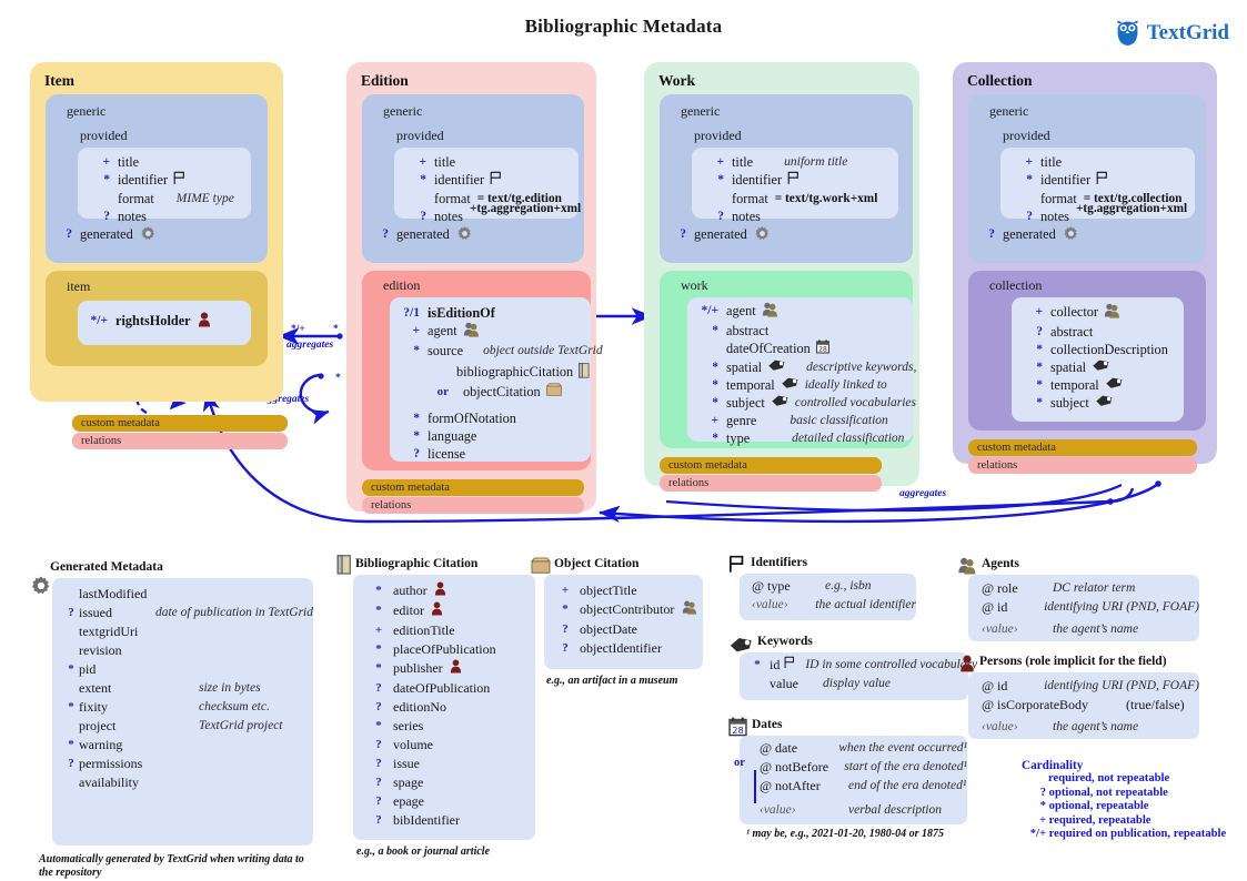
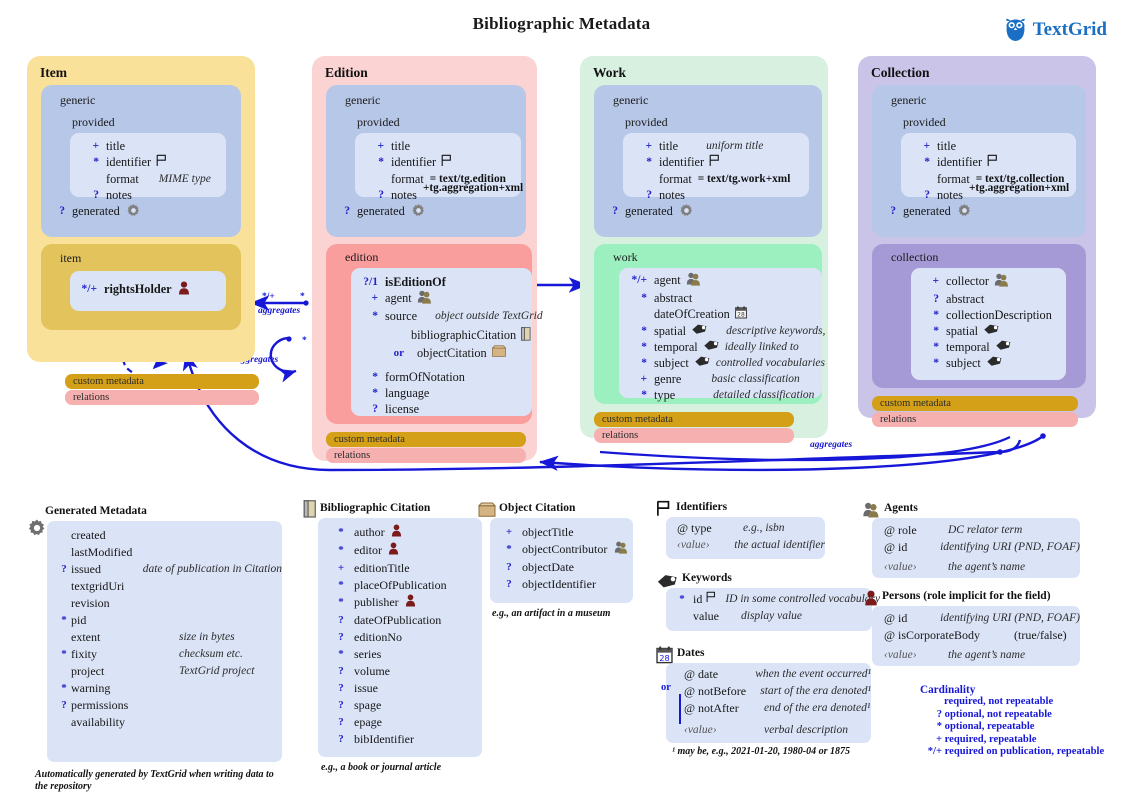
  Bibliographic Metadata
  TextGrid
  aggregates
  */+
  *
  regates
  *
  aggregates
  Item
  generic
  provided
  +
  title
  *
  identifier
  format
  MIME type
  ?
  notes
  ?
  generated
  item
  */+
  rightsHolder
  custom metadata
  relations
  Edition
  generic
  provided
  +
  title
  *
  identifier
  format
  = text/tg.edition
  ?
  notes
  +tg.aggregation+xml
  ?
  generated
  edition
  ?/1
  isEditionOf
  +
  agent
  *
  source
  object outside TextGrid
  bibliographicCitation
  or
  objectCitation
  *
  formOfNotation
  *
  language
  ?
  license
  custom metadata
  relations
  Work
  generic
  provided
  +
  title
  uniform title
  *
  identifier
  format
  = text/tg.work+xml
  ?
  notes
  ?
  generated
  work
  */+
  agent
  *
  abstract
  dateOfCreation
  *
  spatial
  descriptive keywords,
  *
  temporal
  ideally linked to
  *
  subject
  controlled vocabularies
  +
  genre
  basic classification
  *
  type
  detailed classification
  custom metadata
  relations
  Collection
  generic
  provided
  +
  title
  *
  identifier
  format
  = text/tg.collection
  ?
  notes
  +tg.aggregation+xml
  ?
  generated
  collection
  +
  collector
  ?
  abstract
  *
  collectionDescription
  *
  spatial
  *
  temporal
  *
  subject
  custom metadata
  relations
  Generated Metadata
+ created
  lastModified
  ?
  issued
- date of publication in TextGrid
+ date of publication in Citation
  textgridUri
  revision
  *
  pid
  extent
  size in bytes
  *
  fixity
  checksum etc.
  project
  TextGrid project
  *
  warning
  ?
  permissions
  availability
  Automatically generated by TextGrid when writing data to the repository
  Bibliographic Citation
  *
  author
  *
  editor
  +
  editionTitle
  *
  placeOfPublication
  *
  publisher
  ?
  dateOfPublication
  ?
  editionNo
  *
  series
  ?
  volume
  ?
  issue
  ?
  spage
  ?
  epage
  ?
  bibIdentifier
  e.g., a book or journal article
  Object Citation
  +
  objectTitle
  *
  objectContributor
  ?
  objectDate
  ?
  objectIdentifier
  e.g., an artifact in a museum
  Identifiers
  @ type
  e.g., isbn
  ‹value›
  the actual identifier
  Keywords
  *
  id
  ID in some controlled vocabulay
  value
  display value
  28
  Dates
  @ date
  when the event occurred¹
  @ notBefore
  start of the era denoted¹
  @ notAfter
  end of the era denoted¹
  ‹value›
  verbal description
  or
  ¹ may be, e.g., 2021-01-20, 1980-04 or 1875
  Agents
  @ role
  DC relator term
  @ id
  identifying URI (PND, FOAF)
  ‹value›
  the agent’s name
  Persons (role implicit for the field)
  @ id
  identifying URI (PND, FOAF)
  @ isCorporateBody
  (true/false)
  ‹value›
  the agent’s name
  Cardinality
  required, not repeatable
  ? optional, not repeatable
  * optional, repeatable
  + required, repeatable
  */+ required on publication, repeatable
